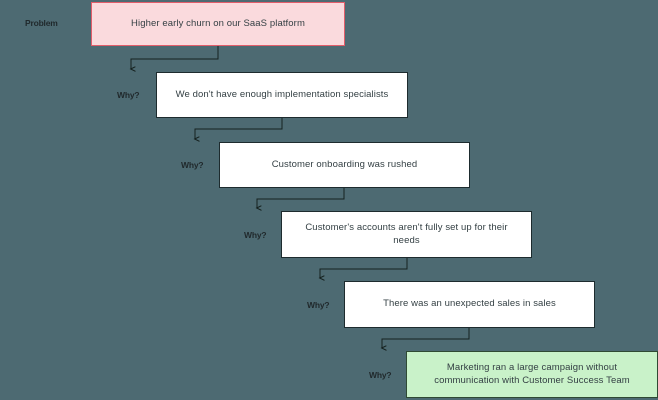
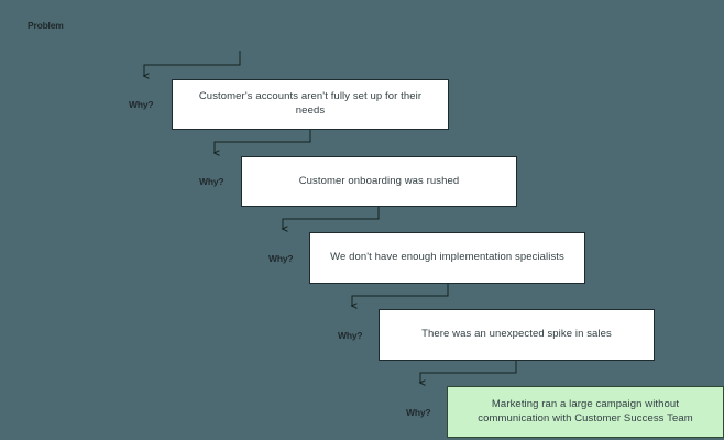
  Problem
- Higher early churn on our SaaS platform
  Why?
- We don't have enough implementation specialists
+ Customer's accounts aren't fully set up for their needs
  Why?
  Customer onboarding was rushed
  Why?
- Customer's accounts aren't fully set up for their needs
+ We don't have enough implementation specialists
  Why?
- There was an unexpected sales in sales
+ There was an unexpected spike in sales
  Why?
  Marketing ran a large campaign without communication with Customer Success Team
